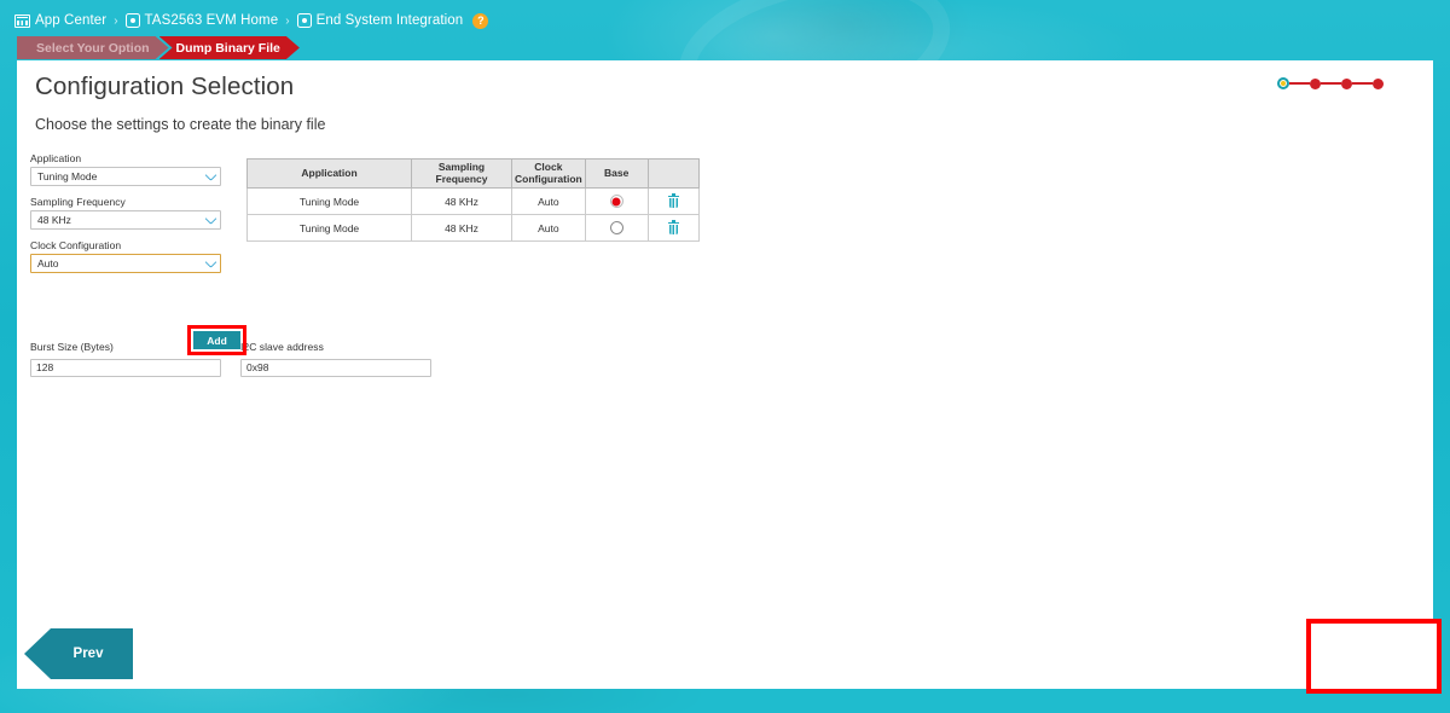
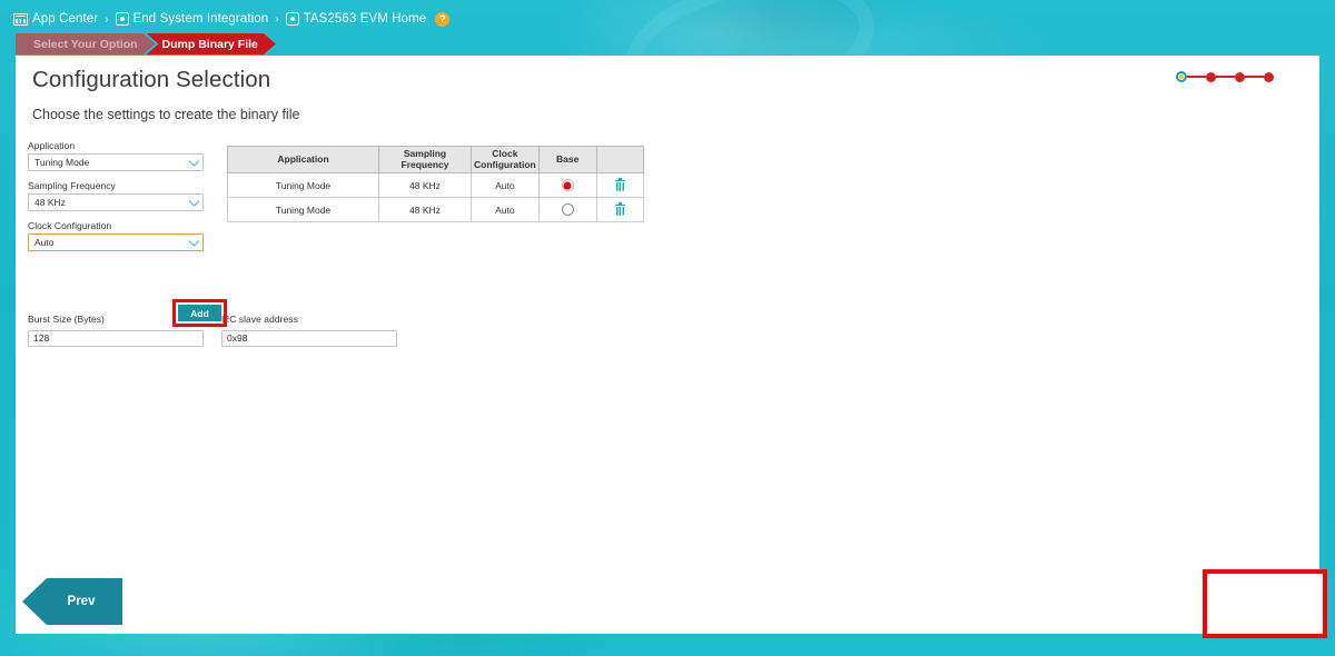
  App Center
  ›
- TAS2563 EVM Home
+ End System Integration
  ›
- End System Integration
+ TAS2563 EVM Home
  ?
  Select Your Option
  Dump Binary File
  Configuration Selection
  Choose the settings to create the binary file
  Application
  Tuning Mode
  Sampling Frequency
  48 KHz
  Clock Configuration
  Auto
  Add
  Burst Size (Bytes)
  128
  I2C slave address
  0x98
  Application	Sampling Frequency	Clock Configuration	Base
  Tuning Mode	48 KHz	Auto
  Tuning Mode	48 KHz	Auto
  Prev
